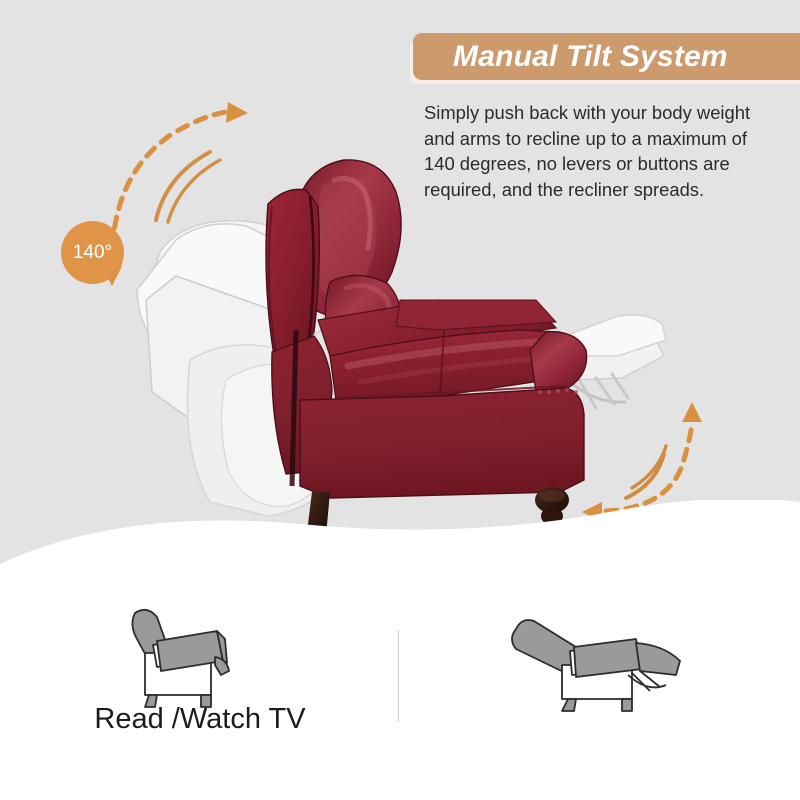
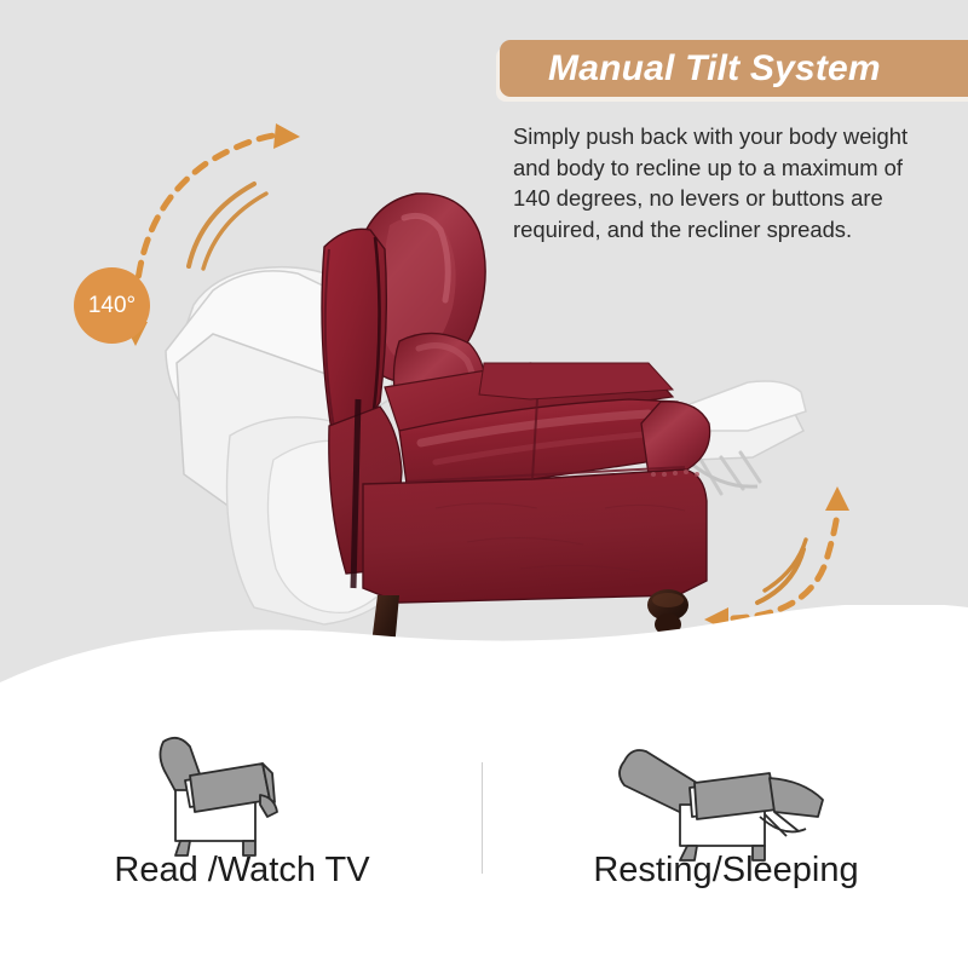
  140°
  Manual Tilt System
- Simply push back with your body weight and arms to recline up to a maximum of 140 degrees, no levers or buttons are required, and the recliner spreads.
+ Simply push back with your body weight and body to recline up to a maximum of 140 degrees, no levers or buttons are required, and the recliner spreads.
  Read /Watch TV
+ Resting/Sleeping
